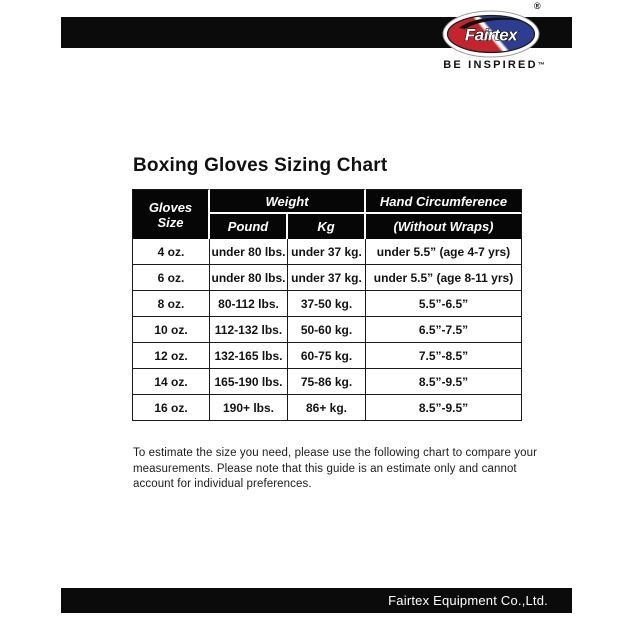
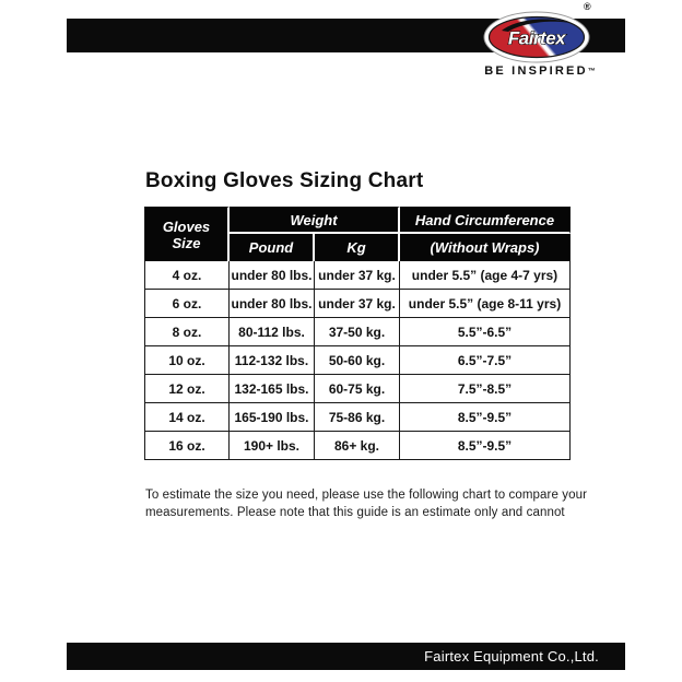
  Fairtex
  ®
  BE INSPIRED
  Boxing Gloves Sizing Chart
  Gloves Size	Weight	Hand Circumference
  Pound	Kg	(Without Wraps)
  4 oz.	under 80 lbs.	under 37 kg.	under 5.5” (age 4-7 yrs)
  6 oz.	under 80 lbs.	under 37 kg.	under 5.5” (age 8-11 yrs)
  8 oz.	80-112 lbs.	37-50 kg.	5.5”-6.5”
  10 oz.	112-132 lbs.	50-60 kg.	6.5”-7.5”
  12 oz.	132-165 lbs.	60-75 kg.	7.5”-8.5”
  14 oz.	165-190 lbs.	75-86 kg.	8.5”-9.5”
  16 oz.	190+ lbs.	86+ kg.	8.5”-9.5”
  To estimate the size you need, please use the following chart to compare your
  measurements. Please note that this guide is an estimate only and cannot
- account for individual preferences.
  Fairtex Equipment Co.,Ltd.
